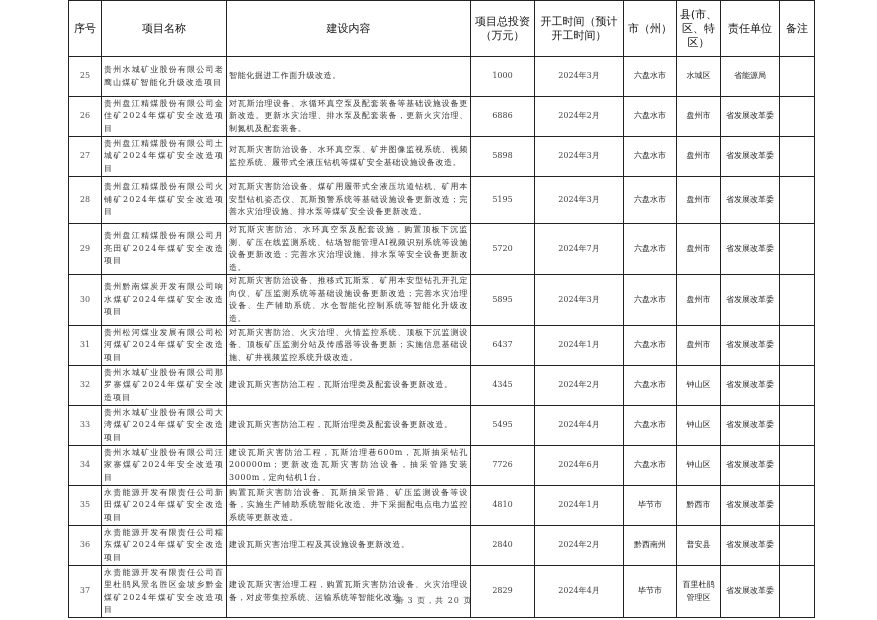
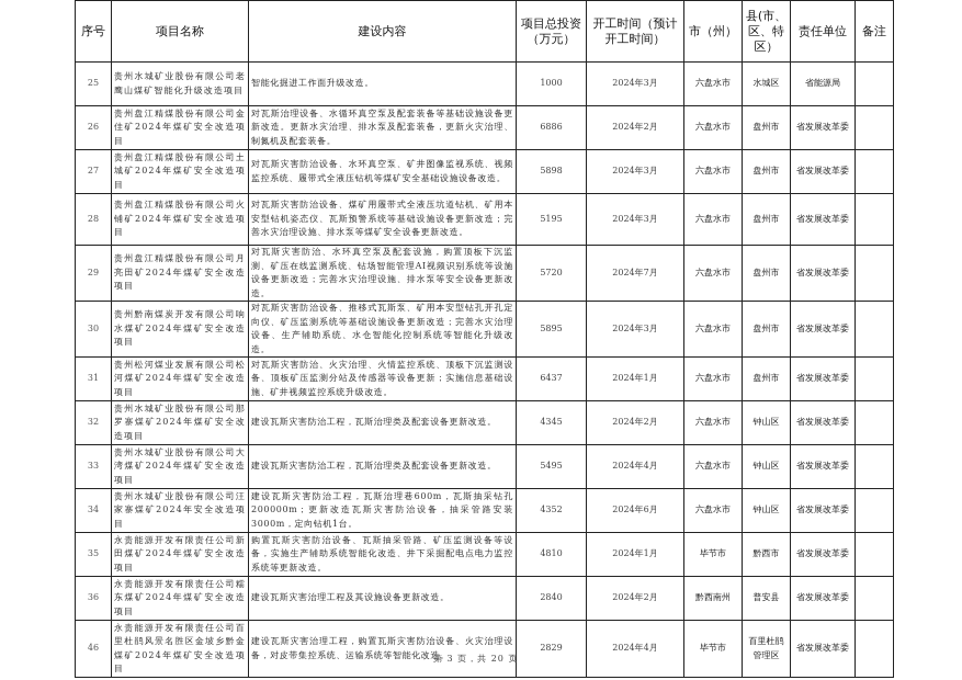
  序号	项目名称	建设内容	项目总投资（万元）	开工时间（预计开工时间）	市（州）	县(市、区、特区）	责任单位	备注
  25	贵州水城矿业股份有限公司老鹰山煤矿智能化升级改造项目	智能化掘进工作面升级改造。	1000	2024年3月	六盘水市	水城区	省能源局
  26	贵州盘江精煤股份有限公司金佳矿2024年煤矿安全改造项目	对瓦斯治理设备、水循环真空泵及配套装备等基础设施设备更新改造。更新水灾治理、排水泵及配套装备，更新火灾治理、制氮机及配套装备。	6886	2024年2月	六盘水市	盘州市	省发展改革委
  27	贵州盘江精煤股份有限公司土城矿2024年煤矿安全改造项目	对瓦斯灾害防治设备、水环真空泵、矿井图像监视系统、视频监控系统、履带式全液压钻机等煤矿安全基础设施设备改造。	5898	2024年3月	六盘水市	盘州市	省发展改革委
  28	贵州盘江精煤股份有限公司火铺矿2024年煤矿安全改造项目	对瓦斯灾害防治设备、煤矿用履带式全液压坑道钻机、矿用本安型钻机姿态仪、瓦斯预警系统等基础设施设备更新改造；完善水灾治理设施、排水泵等煤矿安全设备更新改造。	5195	2024年3月	六盘水市	盘州市	省发展改革委
  29	贵州盘江精煤股份有限公司月亮田矿2024年煤矿安全改造项目	对瓦斯灾害防治、水环真空泵及配套设施，购置顶板下沉监测、矿压在线监测系统、钻场智能管理AI视频识别系统等设施设备更新改造；完善水灾治理设施、排水泵等安全设备更新改造。	5720	2024年7月	六盘水市	盘州市	省发展改革委
  30	贵州黔南煤炭开发有限公司响水煤矿2024年煤矿安全改造项目	对瓦斯灾害防治设备、推移式瓦斯泵、矿用本安型钻孔开孔定向仪、矿压监测系统等基础设施设备更新改造；完善水灾治理设备、生产辅助系统、水仓智能化控制系统等智能化升级改造。	5895	2024年3月	六盘水市	盘州市	省发展改革委
  31	贵州松河煤业发展有限公司松河煤矿2024年煤矿安全改造项目	对瓦斯灾害防治、火灾治理、火情监控系统、顶板下沉监测设备、顶板矿压监测分站及传感器等设备更新；实施信息基础设施、矿井视频监控系统升级改造。	6437	2024年1月	六盘水市	盘州市	省发展改革委
  32	贵州水城矿业股份有限公司那罗寨煤矿2024年煤矿安全改造项目	建设瓦斯灾害防治工程，瓦斯治理类及配套设备更新改造。	4345	2024年2月	六盘水市	钟山区	省发展改革委
  33	贵州水城矿业股份有限公司大湾煤矿2024年煤矿安全改造项目	建设瓦斯灾害防治工程，瓦斯治理类及配套设备更新改造。	5495	2024年4月	六盘水市	钟山区	省发展改革委
- 34	贵州水城矿业股份有限公司汪家寨煤矿2024年安全改造项目	建设瓦斯灾害防治工程，瓦斯治理巷600m，瓦斯抽采钻孔200000m；更新改造瓦斯灾害防治设备，抽采管路安装3000m，定向钻机1台。	7726	2024年6月	六盘水市	钟山区	省发展改革委
+ 34	贵州水城矿业股份有限公司汪家寨煤矿2024年安全改造项目	建设瓦斯灾害防治工程，瓦斯治理巷600m，瓦斯抽采钻孔200000m；更新改造瓦斯灾害防治设备，抽采管路安装3000m，定向钻机1台。	4352	2024年6月	六盘水市	钟山区	省发展改革委
  35	永贵能源开发有限责任公司新田煤矿2024年煤矿安全改造项目	购置瓦斯灾害防治设备、瓦斯抽采管路、矿压监测设备等设备，实施生产辅助系统智能化改造、井下采掘配电点电力监控系统等更新改造。	4810	2024年1月	毕节市	黔西市	省发展改革委
  36	永贵能源开发有限责任公司糯东煤矿2024年煤矿安全改造项目	建设瓦斯灾害治理工程及其设施设备更新改造。	2840	2024年2月	黔西南州	普安县	省发展改革委
- 37	永贵能源开发有限责任公司百里杜鹃风景名胜区金坡乡黔金煤矿2024年煤矿安全改造项目	建设瓦斯灾害治理工程，购置瓦斯灾害防治设备、火灾治理设备，对皮带集控系统、运输系统等智能化改造。	2829	2024年4月	毕节市	百里杜鹃管理区	省发展改革委
+ 46	永贵能源开发有限责任公司百里杜鹃风景名胜区金坡乡黔金煤矿2024年煤矿安全改造项目	建设瓦斯灾害治理工程，购置瓦斯灾害防治设备、火灾治理设备，对皮带集控系统、运输系统等智能化改造。	2829	2024年4月	毕节市	百里杜鹃管理区	省发展改革委
  第 3 页，共 20 页
